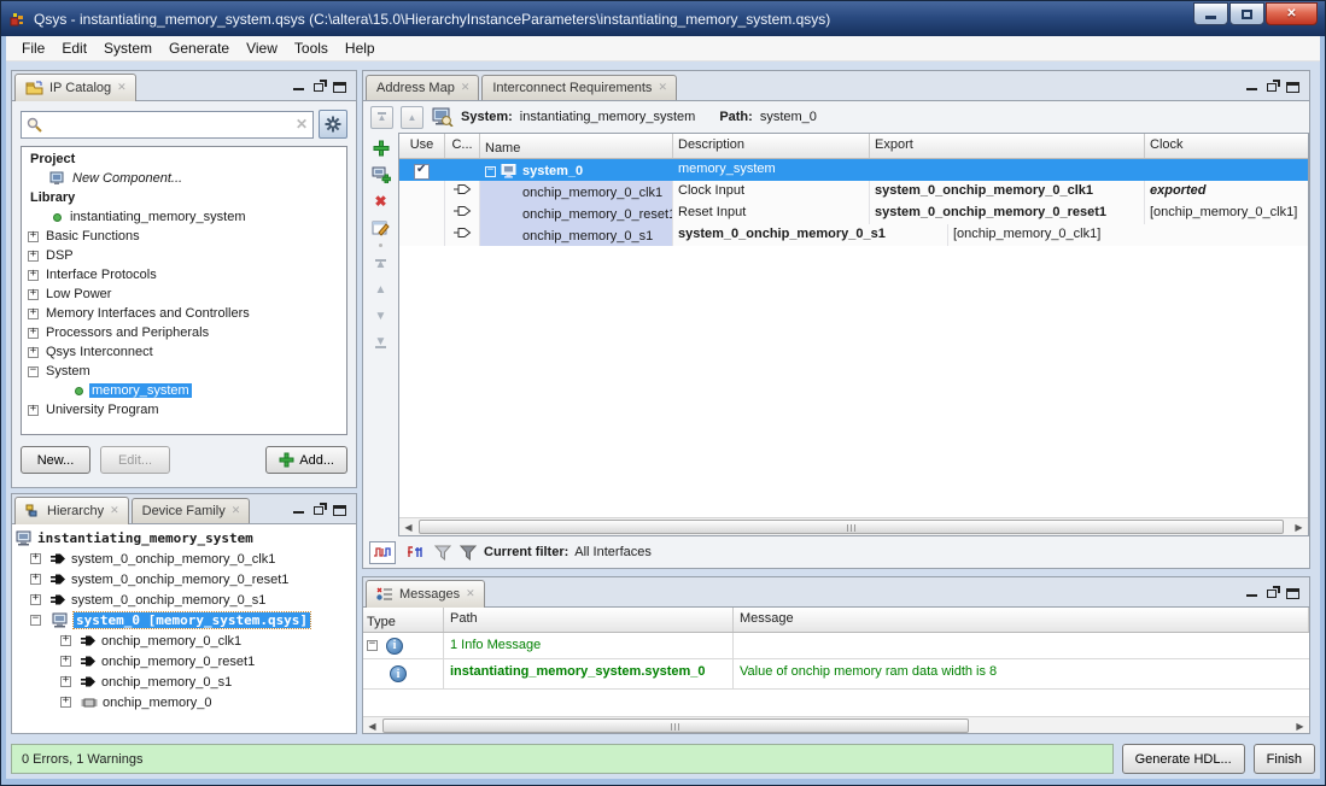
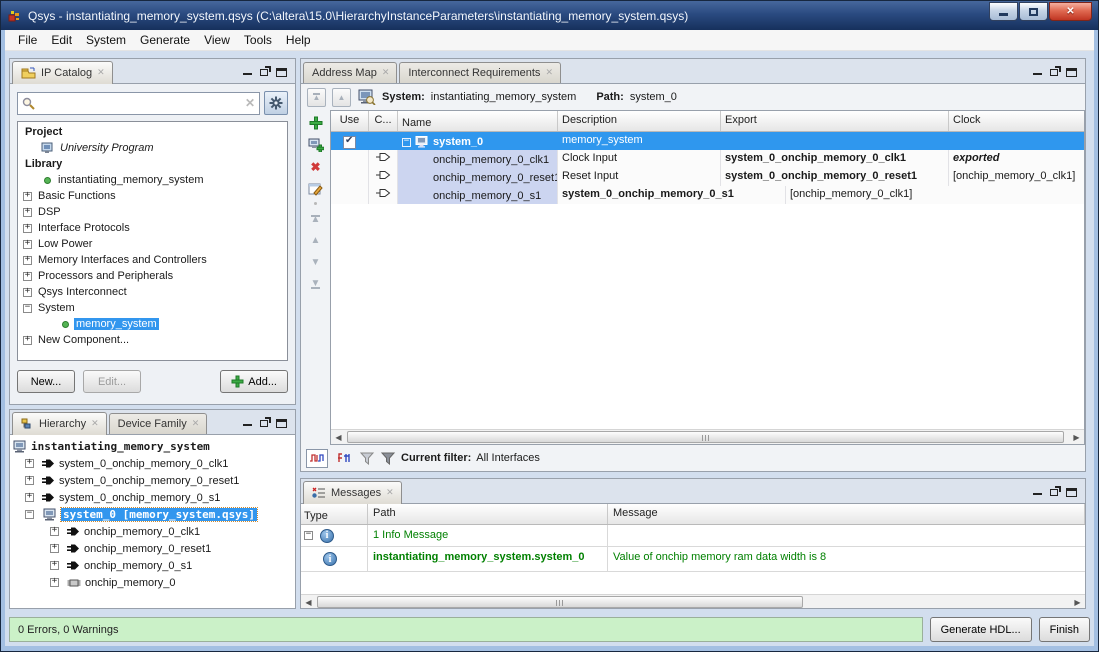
  Qsys - instantiating_memory_system.qsys (C:\altera\15.0\HierarchyInstanceParameters\instantiating_memory_system.qsys)
  File
  Edit
  System
  Generate
  View
  Tools
  Help
  IP Catalog
  Project
- New Component...
+ University Program
  Library
  instantiating_memory_system
  Basic Functions
  DSP
  Interface Protocols
  Low Power
  Memory Interfaces and Controllers
  Processors and Peripherals
  Qsys Interconnect
  System
  memory_system
- University Program
+ New Component...
  New...
  Edit...
  Add...
  Hierarchy
  Device Family
  instantiating_memory_system
  system_0_onchip_memory_0_clk1
  system_0_onchip_memory_0_reset1
  system_0_onchip_memory_0_s1
  system_0 [memory_system.qsys]
  onchip_memory_0_clk1
  onchip_memory_0_reset1
  onchip_memory_0_s1
  onchip_memory_0
  Address Map
  Interconnect Requirements
  ▲
  ▲
  System:
  instantiating_memory_system
  Path:
  system_0
  ✖
  ▲
  ▲
  ▼
  ▼
  Use
  C...
  Name
  Description
  Export
  Clock
  system_0
  memory_system
  onchip_memory_0_clk1
  Clock Input
  system_0_onchip_memory_0_clk1
  exported
  onchip_memory_0_reset
  Reset Input
  system_0_onchip_memory_0_reset1
  [onchip_memory_0_clk1]
  onchip_memory_0_s1
  system_0_onchip_memory_0_s1
  [onchip_memory_0_clk1]
  ◀
  ▶
  Current filter:
  All Interfaces
  Messages
  Type
  Path
  Message
  1 Info Message
  instantiating_memory_system.system_0
  Value of onchip memory ram data width is 8
  ◀
  ▶
- 0 Errors, 1 Warnings
+ 0 Errors, 0 Warnings
  Generate HDL...
  Finish
